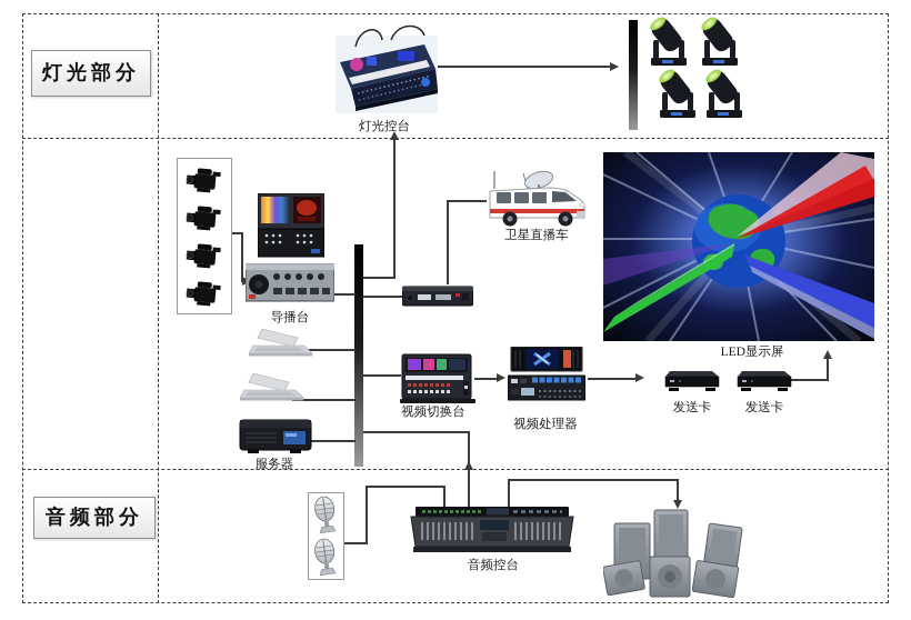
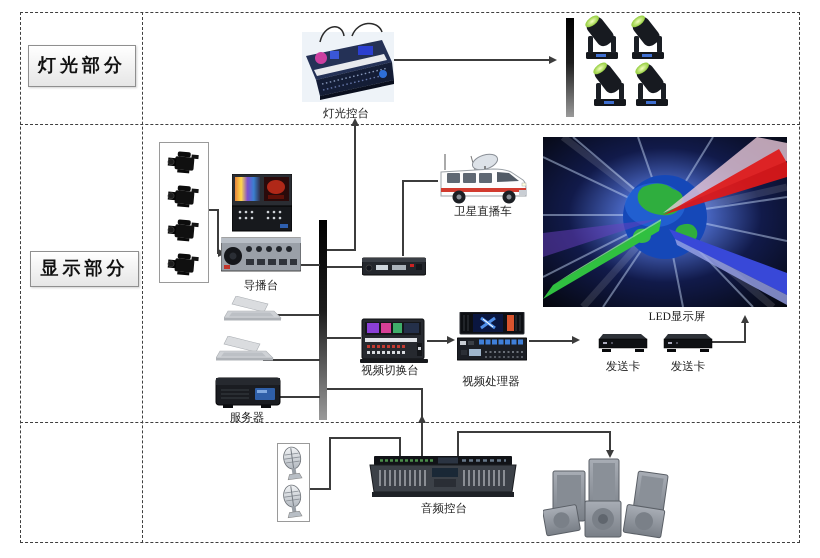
  灯光部分
  灯光控台
+ 显示部分
  导播台
  卫星直播车
  服务器
  视频切换台
  视频处理器
  发送卡
  发送卡
  LED显示屏
- 音频部分
  音频控台
